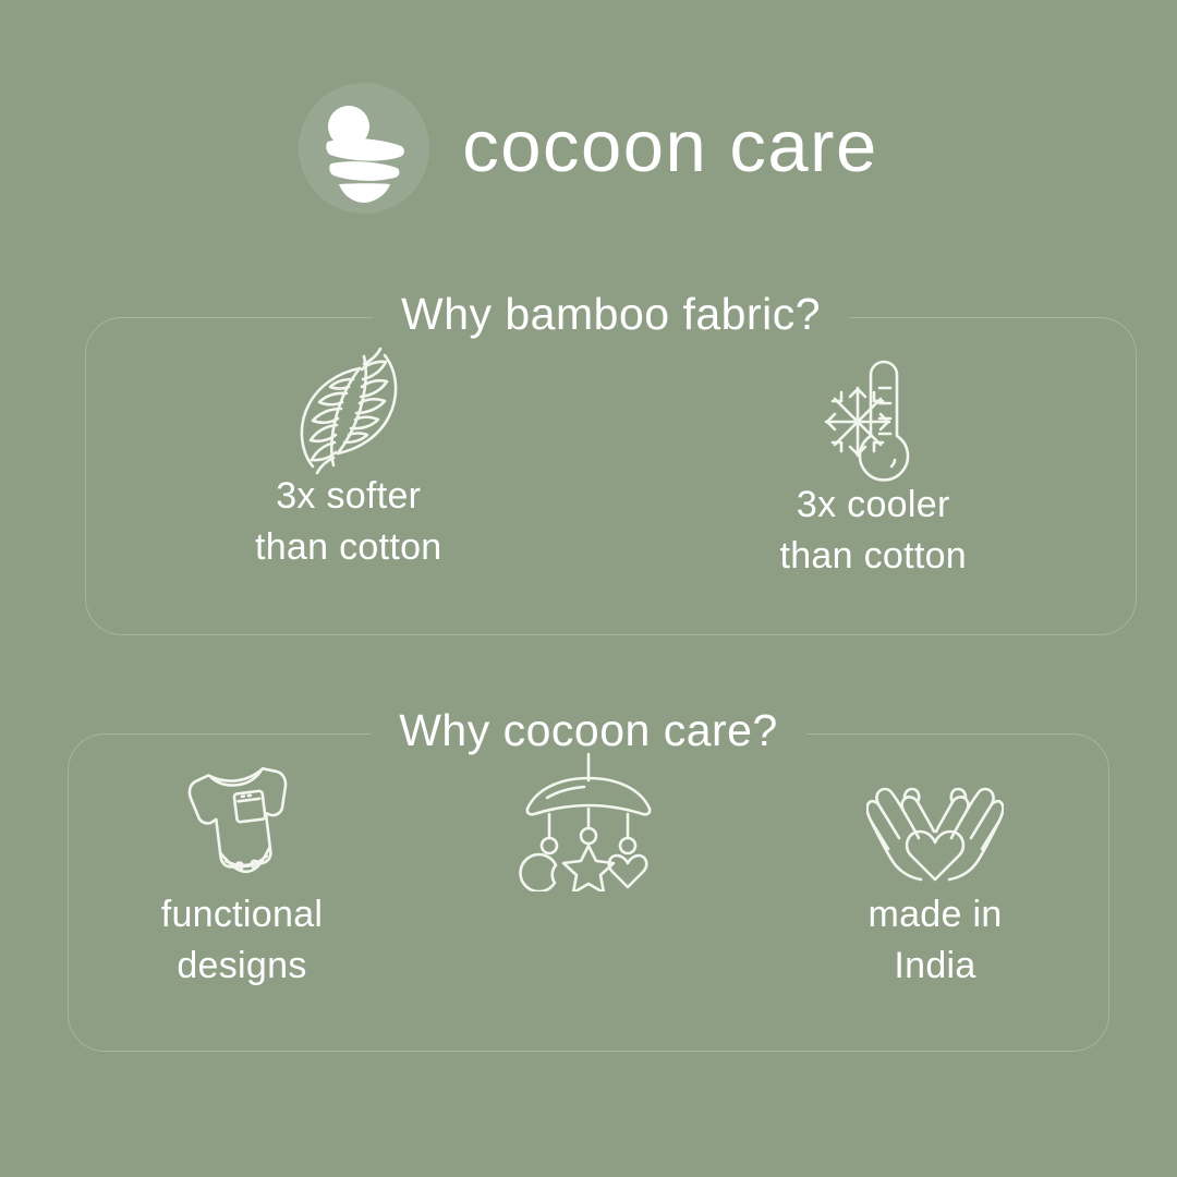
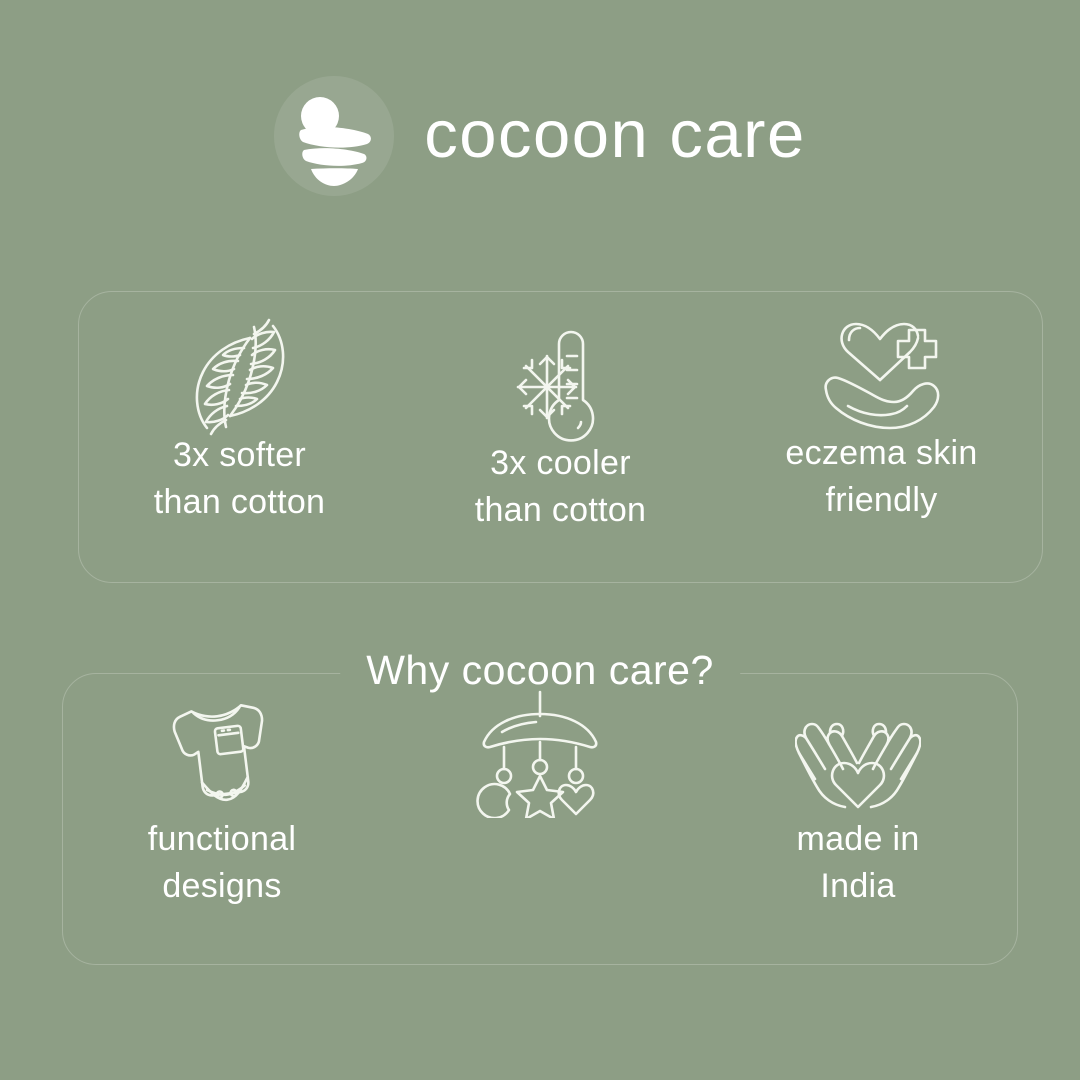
  cocoon care
- Why bamboo fabric?
  3x softer
  than cotton
  3x cooler
  than cotton
+ eczema skin
+ friendly
  Why cocoon care?
  functional
  designs
  made in
  India
